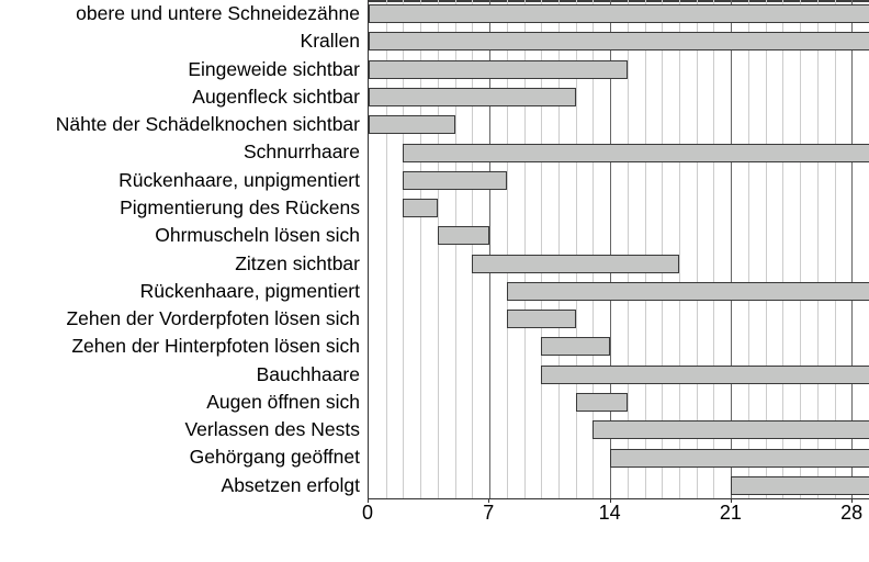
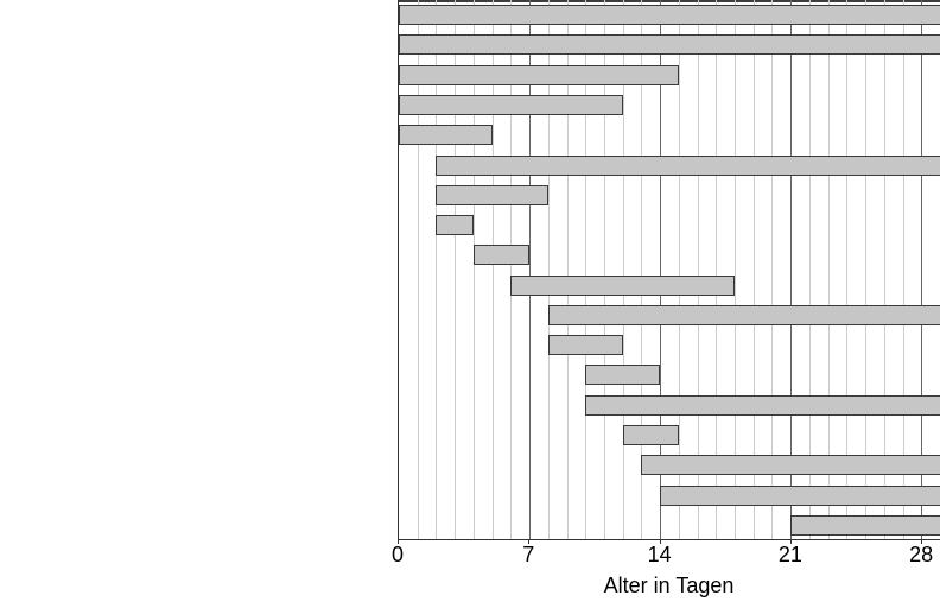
- obere und untere Schneidezähne
- Krallen
- Eingeweide sichtbar
- Augenfleck sichtbar
- Nähte der Schädelknochen sichtbar
- Schnurrhaare
- Rückenhaare, unpigmentiert
- Pigmentierung des Rückens
- Ohrmuscheln lösen sich
- Zitzen sichtbar
- Rückenhaare, pigmentiert
- Zehen der Vorderpfoten lösen sich
- Zehen der Hinterpfoten lösen sich
- Bauchhaare
- Augen öffnen sich
- Verlassen des Nests
- Gehörgang geöffnet
- Absetzen erfolgt
  0
  7
  14
  21
  28
+ Alter in Tagen
